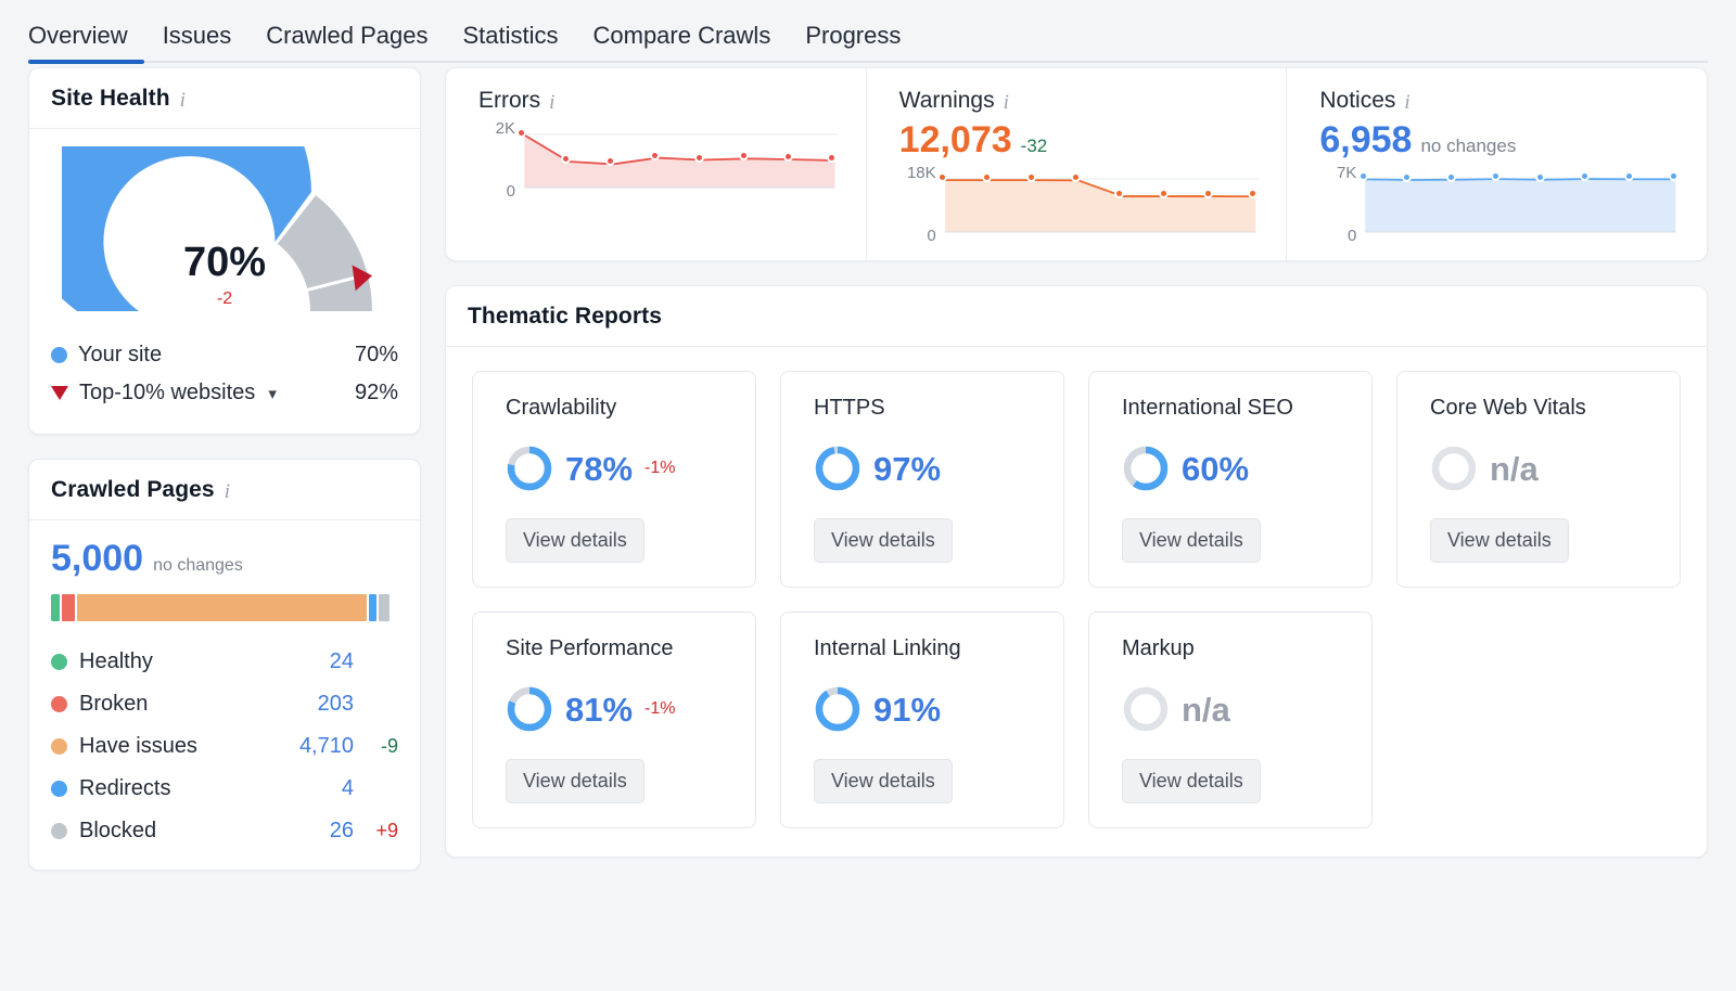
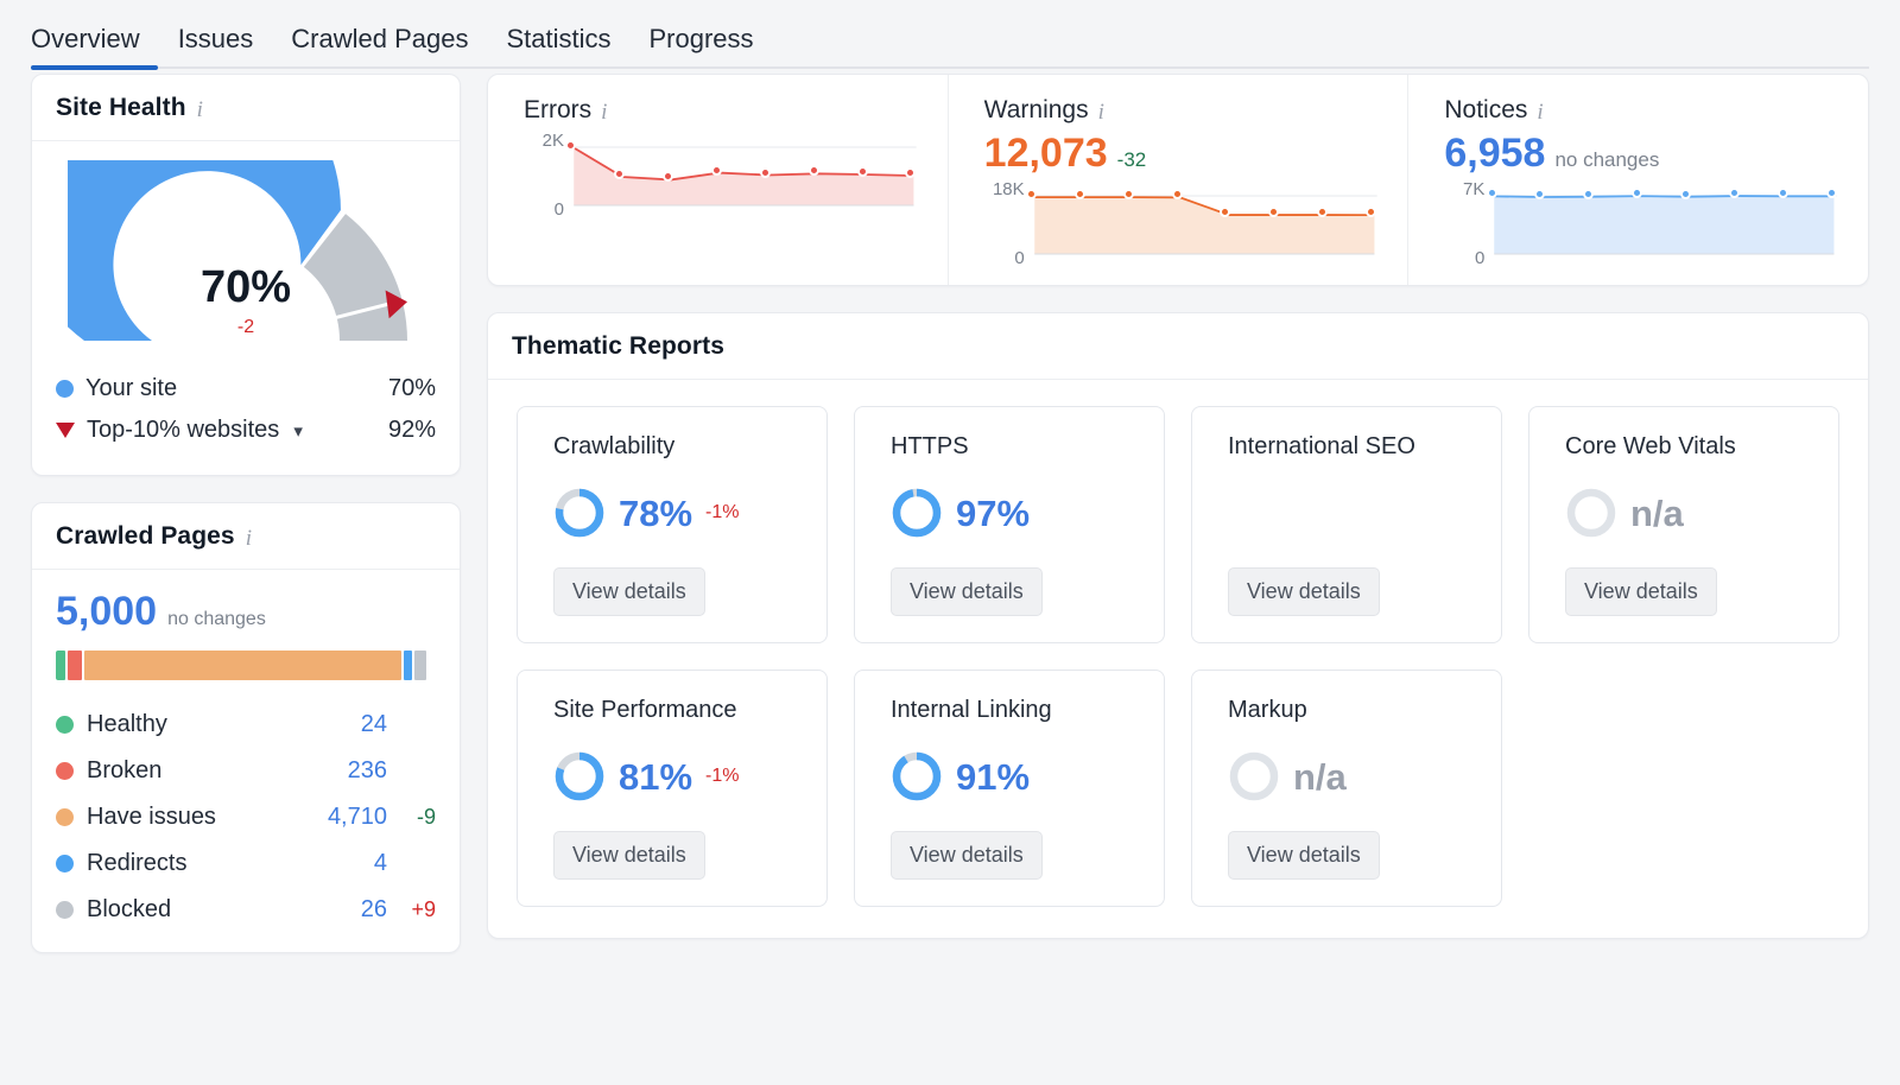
  Overview
  Issues
  Crawled Pages
  Statistics
- Compare Crawls
  Progress
  Site Health
  i
  70%
  -2
  Your site
  70%
  Top-10% websites
  ▾
  92%
  Crawled Pages
  i
  5,000
  no changes
  Healthy
  24
  Broken
- 203
+ 236
  Have issues
  4,710
  -9
  Redirects
  4
  Blocked
  26
  +9
  Errors
  i
  2K
  0
  Warnings
  i
  12,073
  -32
  18K
  0
  Notices
  i
  6,958
  no changes
  7K
  0
  Thematic Reports
  Crawlability
  78%
  -1%
  View details
  HTTPS
  97%
  View details
  International SEO
- 60%
  View details
  Core Web Vitals
  n/a
  View details
  Site Performance
  81%
  -1%
  View details
  Internal Linking
  91%
  View details
  Markup
  n/a
  View details
